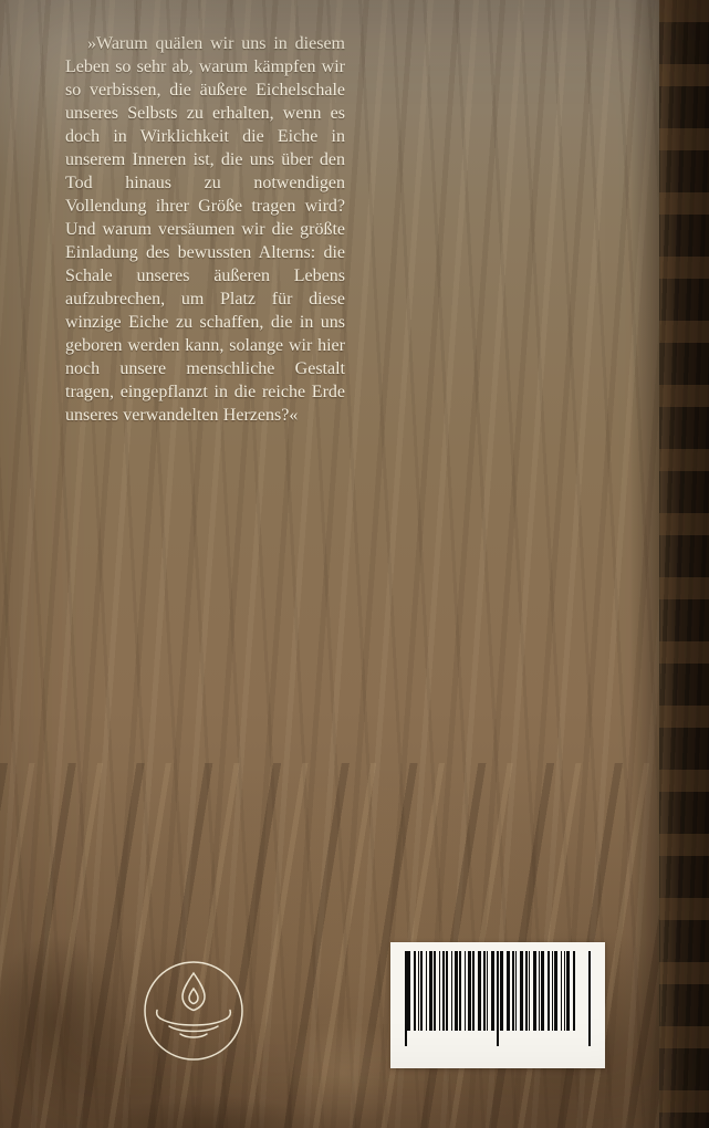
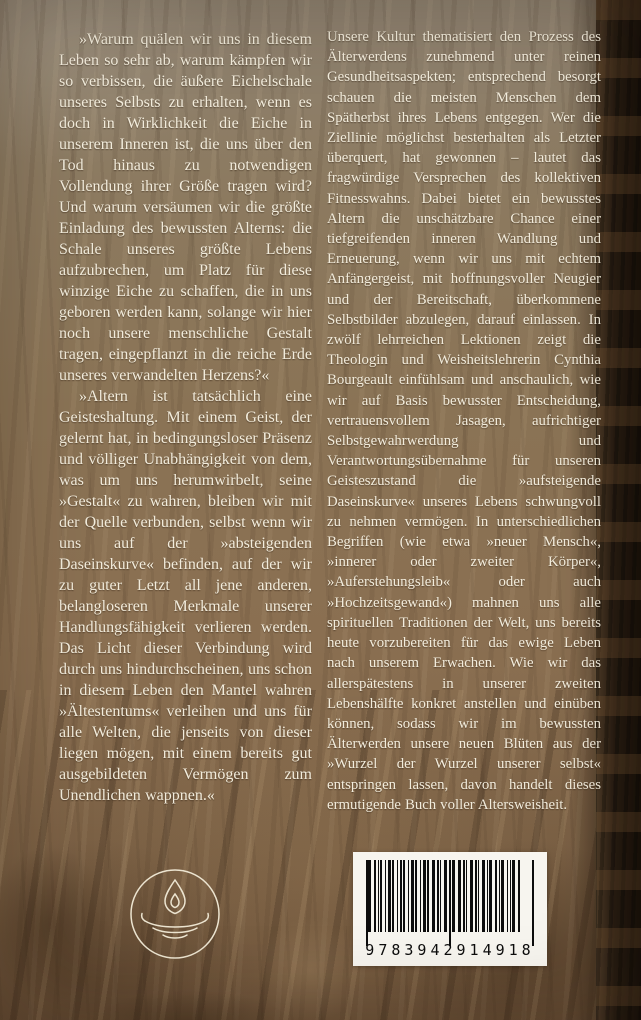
- »Warum quälen wir uns in diesem Leben so sehr ab, warum kämpfen wir so verbissen, die äußere Eichelschale unseres Selbsts zu erhalten, wenn es doch in Wirklichkeit die Eiche in unserem Inneren ist, die uns über den Tod hinaus zu notwendigen Vollendung ihrer Größe tragen wird? Und warum versäumen wir die größte Einladung des bewussten Alterns: die Schale unseres äußeren Lebens aufzubrechen, um Platz für diese winzige Eiche zu schaffen, die in uns geboren werden kann, solange wir hier noch unsere menschliche Gestalt tragen, eingepflanzt in die reiche Erde unseres verwandelten Herzens?«
+ »Warum quälen wir uns in diesem Leben so sehr ab, warum kämpfen wir so verbissen, die äußere Eichelschale unseres Selbsts zu erhalten, wenn es doch in Wirklichkeit die Eiche in unserem Inneren ist, die uns über den Tod hinaus zu notwendigen Vollendung ihrer Größe tragen wird? Und warum versäumen wir die größte Einladung des bewussten Alterns: die Schale unseres größte Lebens aufzubrechen, um Platz für diese winzige Eiche zu schaffen, die in uns geboren werden kann, solange wir hier noch unsere menschliche Gestalt tragen, eingepflanzt in die reiche Erde unseres verwandelten Herzens?«
+ »Altern ist tatsächlich eine Geisteshaltung. Mit einem Geist, der gelernt hat, in bedingungsloser Präsenz und völliger Unabhängigkeit von dem, was um uns herumwirbelt, seine »Gestalt« zu wahren, bleiben wir mit der Quelle verbunden, selbst wenn wir uns auf der »absteigenden Daseinskurve« befinden, auf der wir zu guter Letzt all jene anderen, belangloseren Merkmale unserer Handlungsfähigkeit verlieren werden. Das Licht dieser Verbindung wird durch uns hindurchscheinen, uns schon in diesem Leben den Mantel wahren »Ältestentums« verleihen und uns für alle Welten, die jenseits von dieser liegen mögen, mit einem bereits gut ausgebildeten Vermögen zum Unendlichen wappnen.«
+ Unsere Kultur thematisiert den Prozess des Älterwerdens zunehmend unter reinen Gesundheitsaspekten; entsprechend besorgt schauen die meisten Menschen dem Spätherbst ihres Lebens entgegen. Wer die Ziellinie möglichst besterhalten als Letzter überquert, hat gewonnen – lautet das fragwürdige Versprechen des kollektiven Fitnesswahns. Dabei bietet ein bewusstes Altern die unschätzbare Chance einer tiefgreifenden inneren Wandlung und Erneuerung, wenn wir uns mit echtem Anfängergeist, mit hoffnungsvoller Neugier und der Bereitschaft, überkommene Selbstbilder abzulegen, darauf einlassen. In zwölf lehrreichen Lektionen zeigt die Theologin und Weisheitslehrerin Cynthia Bourgeault einfühlsam und anschaulich, wie wir auf Basis bewusster Entscheidung, vertrauensvollem Jasagen, aufrichtiger Selbstgewahrwerdung und Verantwortungsübernahme für unseren Geisteszustand die »aufsteigende Daseinskurve« unseres Lebens schwungvoll zu nehmen vermögen. In unterschiedlichen Begriffen (wie etwa »neuer Mensch«, »innerer oder zweiter Körper«, »Auferstehungsleib« oder auch »Hochzeitsgewand«) mahnen uns alle spirituellen Traditionen der Welt, uns bereits heute vorzubereiten für das ewige Leben nach unserem Erwachen. Wie wir das allerspätestens in unserer zweiten Lebenshälfte konkret anstellen und einüben können, sodass wir im bewussten Älterwerden unsere neuen Blüten aus der »Wurzel der Wurzel unserer selbst« entspringen lassen, davon handelt dieses ermutigende Buch voller Altersweisheit.
+ 9783942914918
